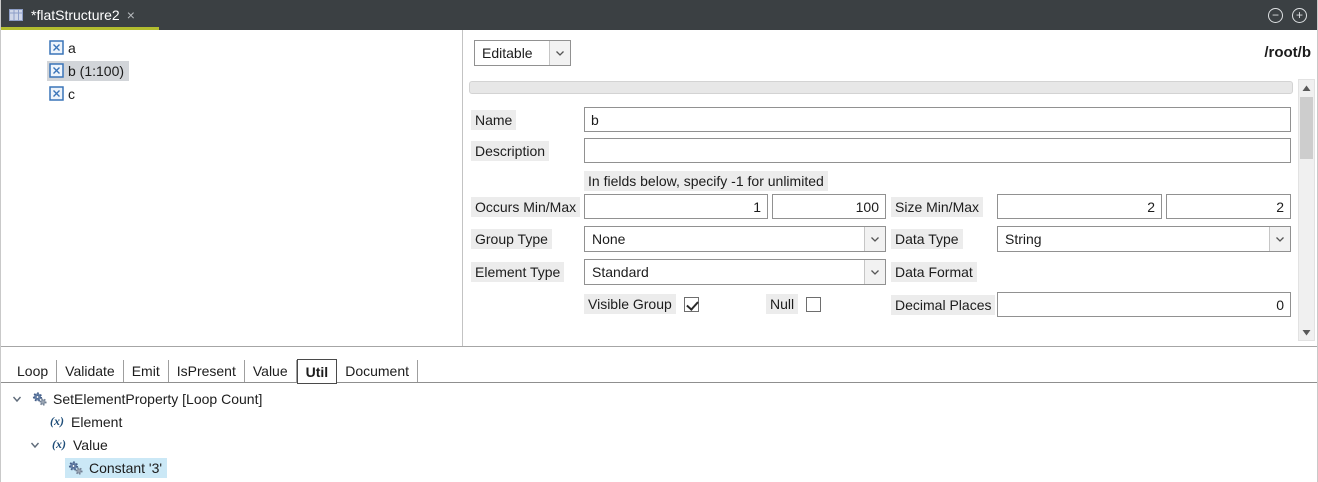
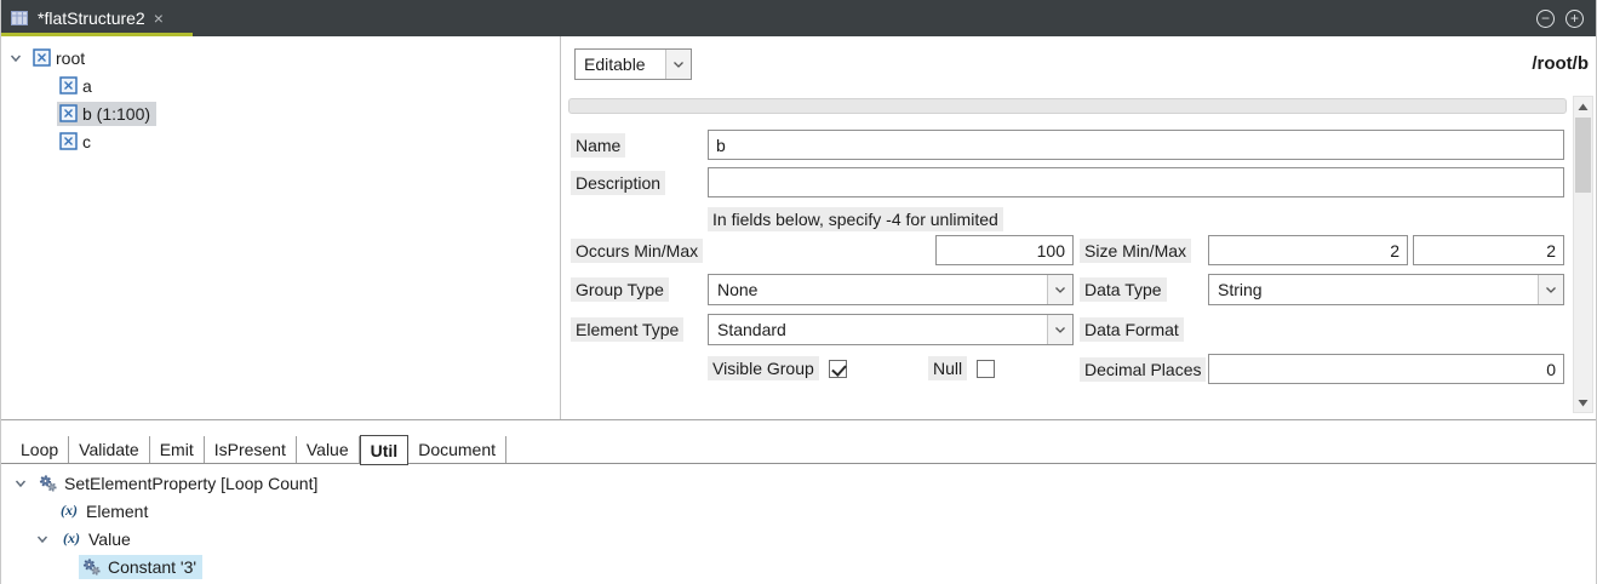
  *flatStructure2
  ×
  −
  +
+ root
  a
  b (1:100)
  c
  Editable
  /root/b
  Name
  b
  Description
- In fields below, specify -1 for unlimited
+ In fields below, specify -4 for unlimited
  Occurs Min/Max
- 1
  100
  Size Min/Max
  2
  2
  Group Type
  None
  Data Type
  String
  Element Type
  Standard
  Data Format
  Visible Group
  Null
  Decimal Places
  0
  Loop
  Validate
  Emit
  IsPresent
  Value
  Util
  Document
  SetElementProperty [Loop Count]
  (x)
  Element
  (x)
  Value
  Constant '3'
